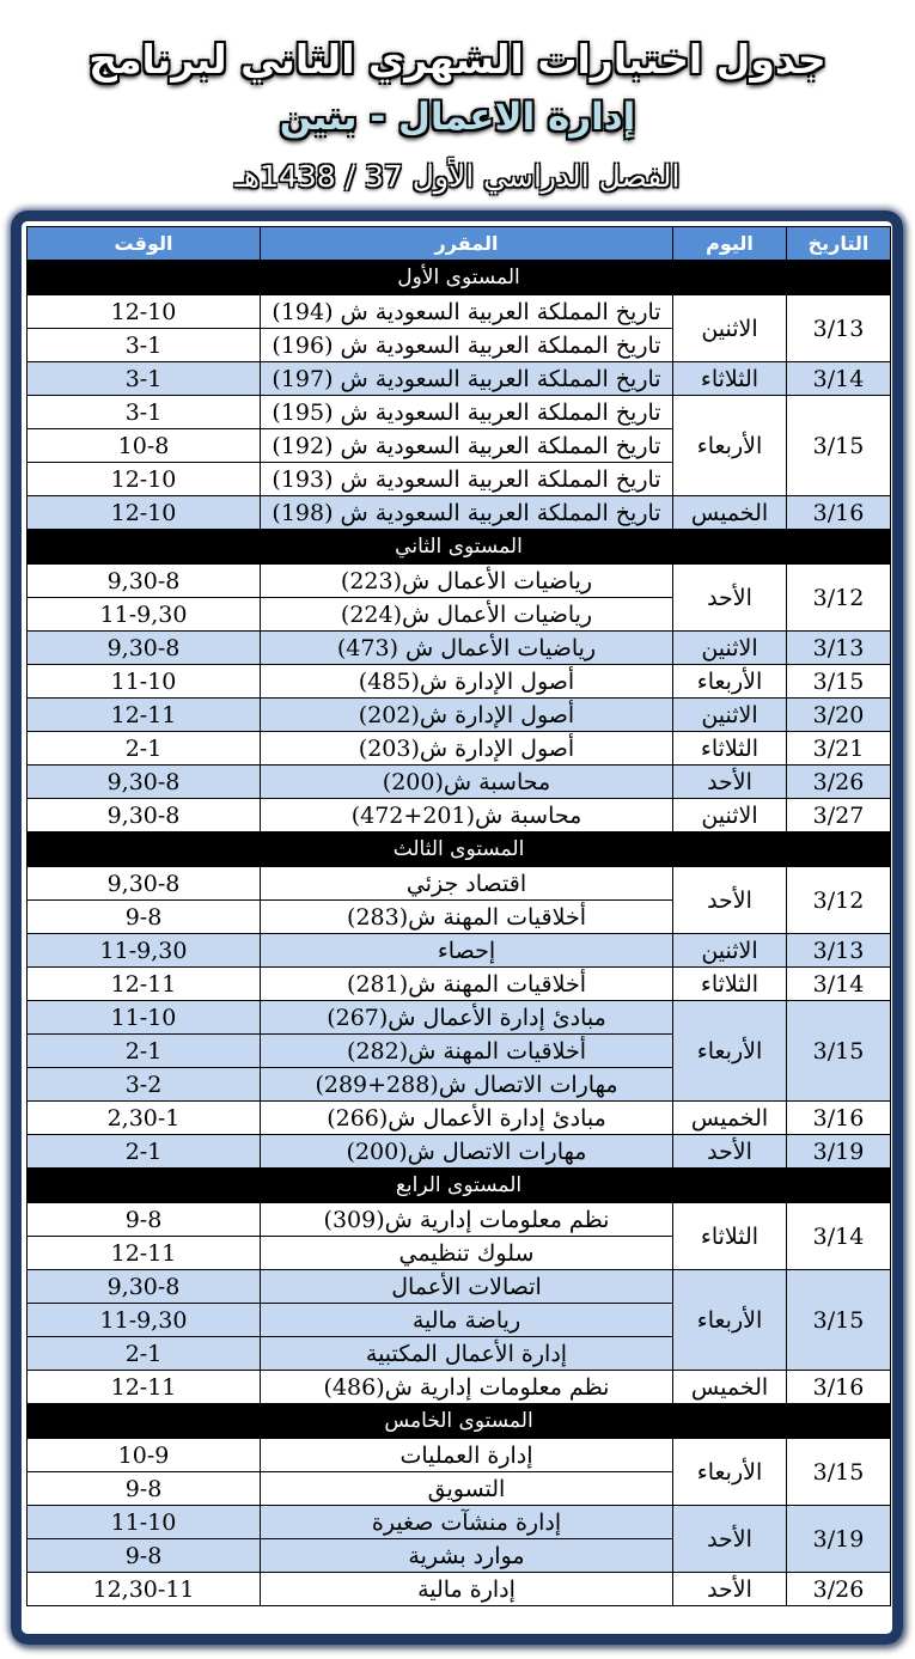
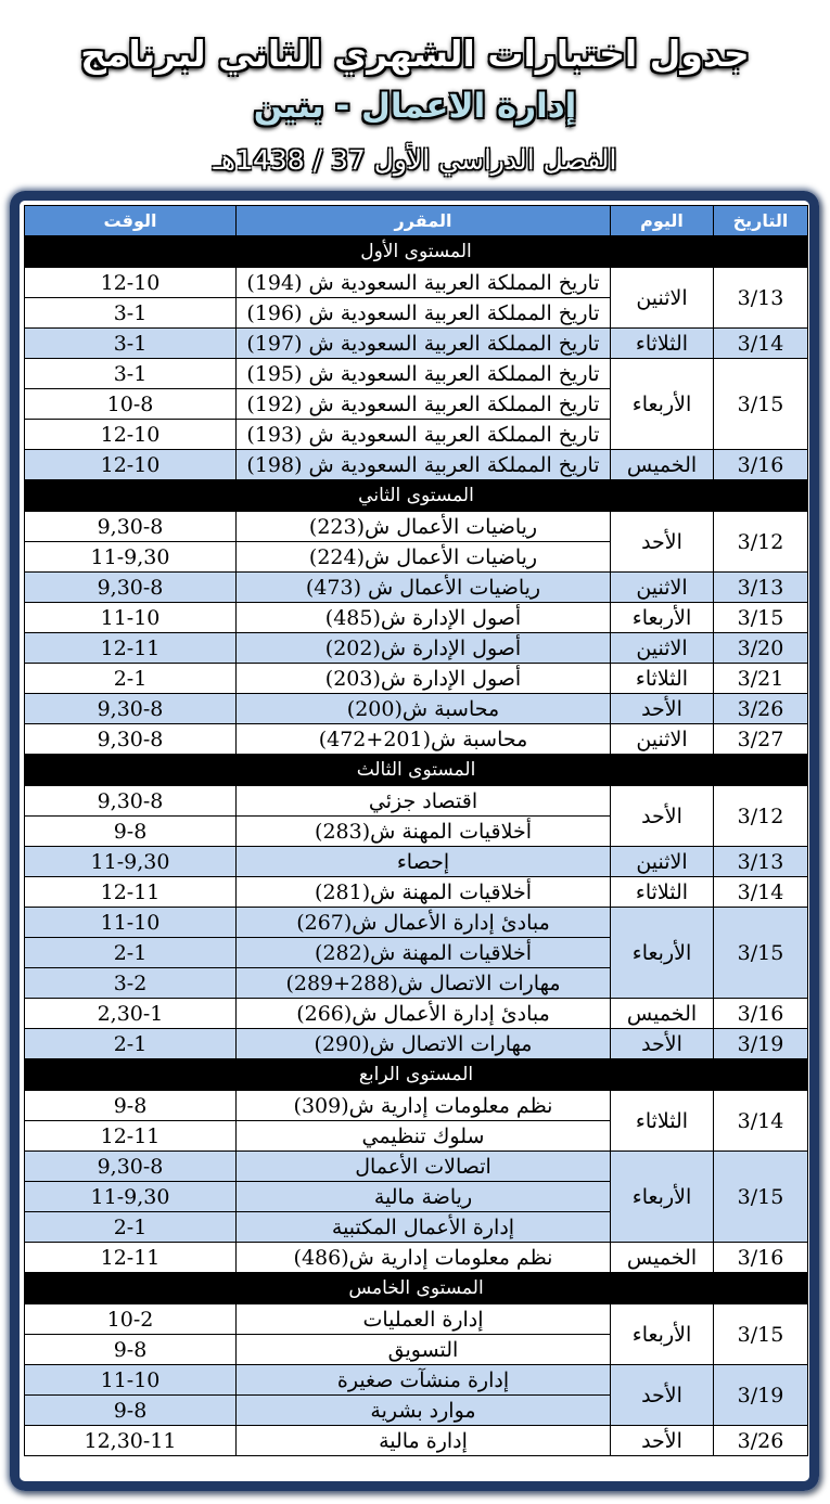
  جدول اختبارات الشهري الثاني لبرنامج
  إدارة الاعمال - بنين
  الفصل الدراسي الأول 37 / 1438هـ
  التاريخ	اليوم	المقرر	الوقت
  المستوى الأول
  3/13	الاثنين	تاريخ المملكة العربية السعودية ش (194)	12-10
  تاريخ المملكة العربية السعودية ش (196)	3-1
  3/14	الثلاثاء	تاريخ المملكة العربية السعودية ش (197)	3-1
  3/15	الأربعاء	تاريخ المملكة العربية السعودية ش (195)	3-1
  تاريخ المملكة العربية السعودية ش (192)	10-8
  تاريخ المملكة العربية السعودية ش (193)	12-10
  3/16	الخميس	تاريخ المملكة العربية السعودية ش (198)	12-10
  المستوى الثاني
  3/12	الأحد	رياضيات الأعمال ش(223)	9,30-8
  رياضيات الأعمال ش(224)	11-9,30
  3/13	الاثنين	رياضيات الأعمال ش (473)	9,30-8
  3/15	الأربعاء	أصول الإدارة ش(485)	11-10
  3/20	الاثنين	أصول الإدارة ش(202)	12-11
  3/21	الثلاثاء	أصول الإدارة ش(203)	2-1
  3/26	الأحد	محاسبة ش(200)	9,30-8
  3/27	الاثنين	محاسبة ش(201+472)	9,30-8
  المستوى الثالث
  3/12	الأحد	اقتصاد جزئي	9,30-8
  أخلاقيات المهنة ش(283)	9-8
  3/13	الاثنين	إحصاء	11-9,30
  3/14	الثلاثاء	أخلاقيات المهنة ش(281)	12-11
  3/15	الأربعاء	مبادئ إدارة الأعمال ش(267)	11-10
  أخلاقيات المهنة ش(282)	2-1
  مهارات الاتصال ش(288+289)	3-2
  3/16	الخميس	مبادئ إدارة الأعمال ش(266)	2,30-1
- 3/19	الأحد	مهارات الاتصال ش(200)	2-1
+ 3/19	الأحد	مهارات الاتصال ش(290)	2-1
  المستوى الرابع
  3/14	الثلاثاء	نظم معلومات إدارية ش(309)	9-8
  سلوك تنظيمي	12-11
  3/15	الأربعاء	اتصالات الأعمال	9,30-8
  رياضة مالية	11-9,30
  إدارة الأعمال المكتبية	2-1
  3/16	الخميس	نظم معلومات إدارية ش(486)	12-11
  المستوى الخامس
- 3/15	الأربعاء	إدارة العمليات	10-9
+ 3/15	الأربعاء	إدارة العمليات	10-2
  التسويق	9-8
  3/19	الأحد	إدارة منشآت صغيرة	11-10
  موارد بشرية	9-8
  3/26	الأحد	إدارة مالية	12,30-11
